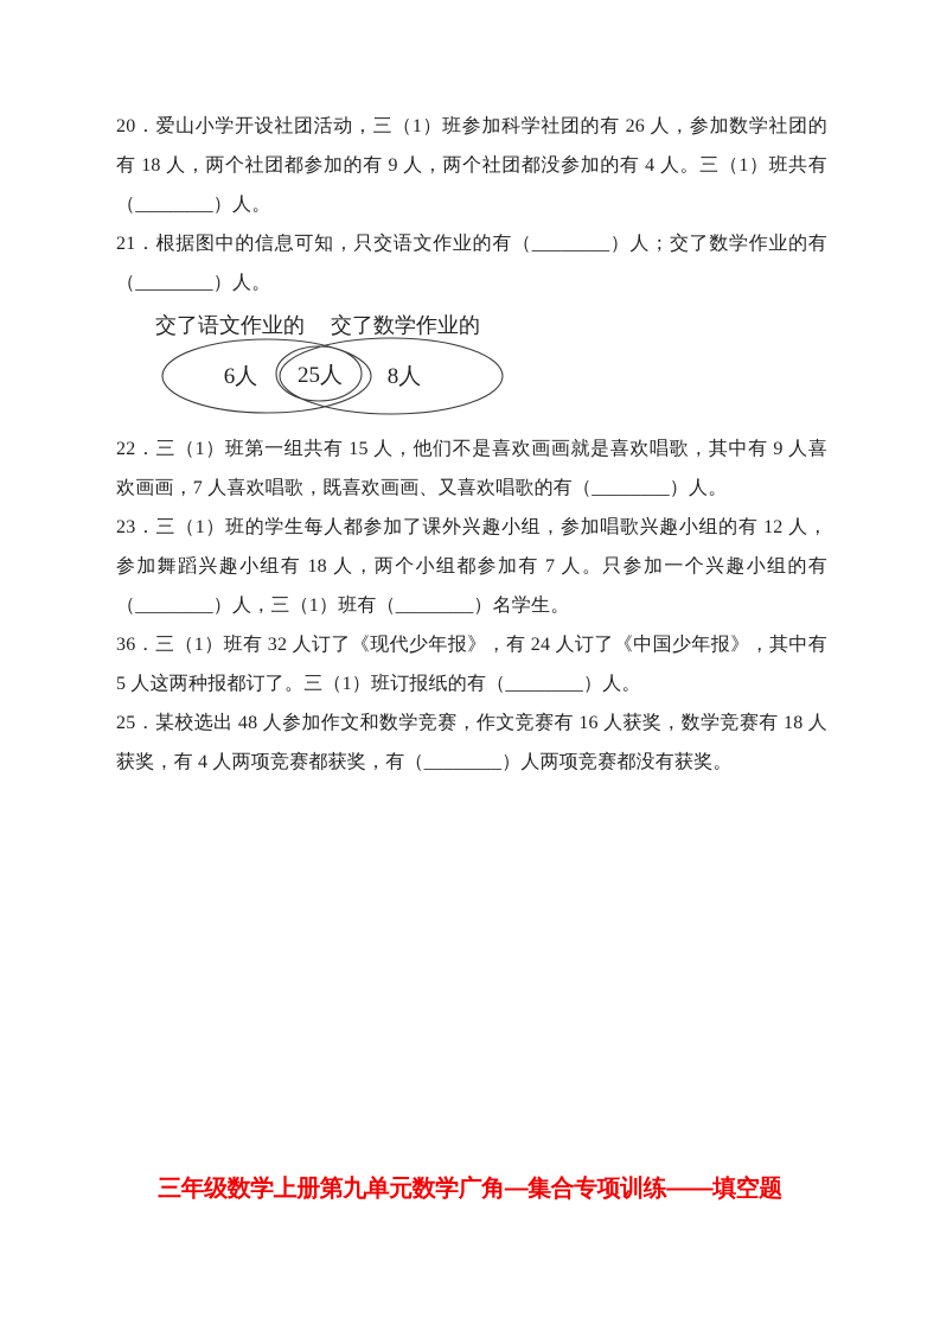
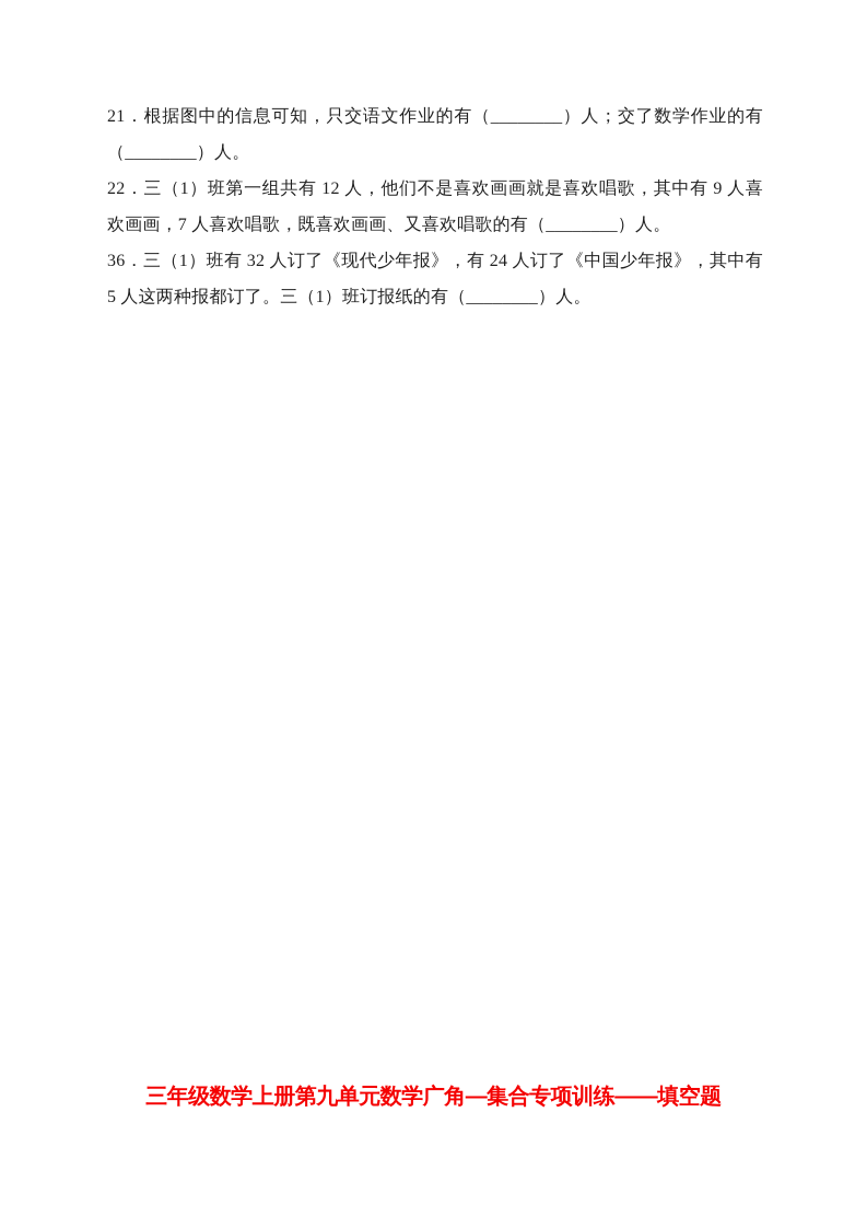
- 20．爱山小学开设社团活动，三（1）班参加科学社团的有 26 人，参加数学社团的有 18 人，两个社团都参加的有 9 人，两个社团都没参加的有 4 人。三（1）班共有（________）人。
  21．根据图中的信息可知，只交语文作业的有（________）人；交了数学作业的有（________）人。
- 交了语文作业的
- 交了数学作业的
- 6人
- 25人
- 8人
- 22．三（1）班第一组共有 15 人，他们不是喜欢画画就是喜欢唱歌，其中有 9 人喜欢画画，7 人喜欢唱歌，既喜欢画画、又喜欢唱歌的有（________）人。
+ 22．三（1）班第一组共有 12 人，他们不是喜欢画画就是喜欢唱歌，其中有 9 人喜欢画画，7 人喜欢唱歌，既喜欢画画、又喜欢唱歌的有（________）人。
- 23．三（1）班的学生每人都参加了课外兴趣小组，参加唱歌兴趣小组的有 12 人，参加舞蹈兴趣小组有 18 人，两个小组都参加有 7 人。只参加一个兴趣小组的有（________）人，三（1）班有（________）名学生。
  36．三（1）班有 32 人订了《现代少年报》，有 24 人订了《中国少年报》，其中有 5 人这两种报都订了。三（1）班订报纸的有（________）人。
- 25．某校选出 48 人参加作文和数学竞赛，作文竞赛有 16 人获奖，数学竞赛有 18 人获奖，有 4 人两项竞赛都获奖，有（________）人两项竞赛都没有获奖。
  三年级数学上册第九单元数学广角—集合专项训练——填空题
